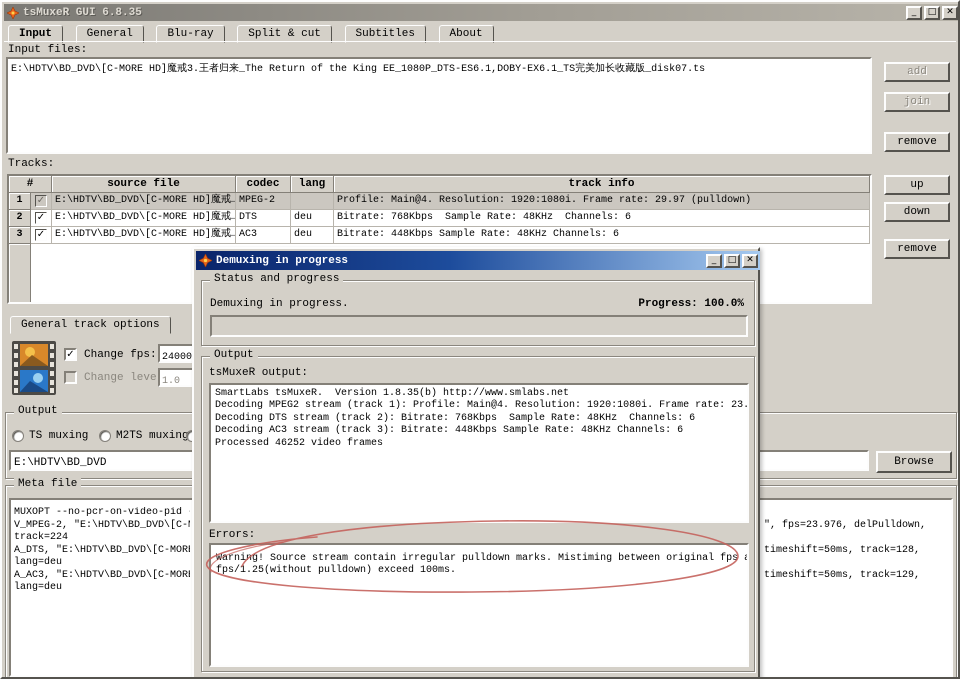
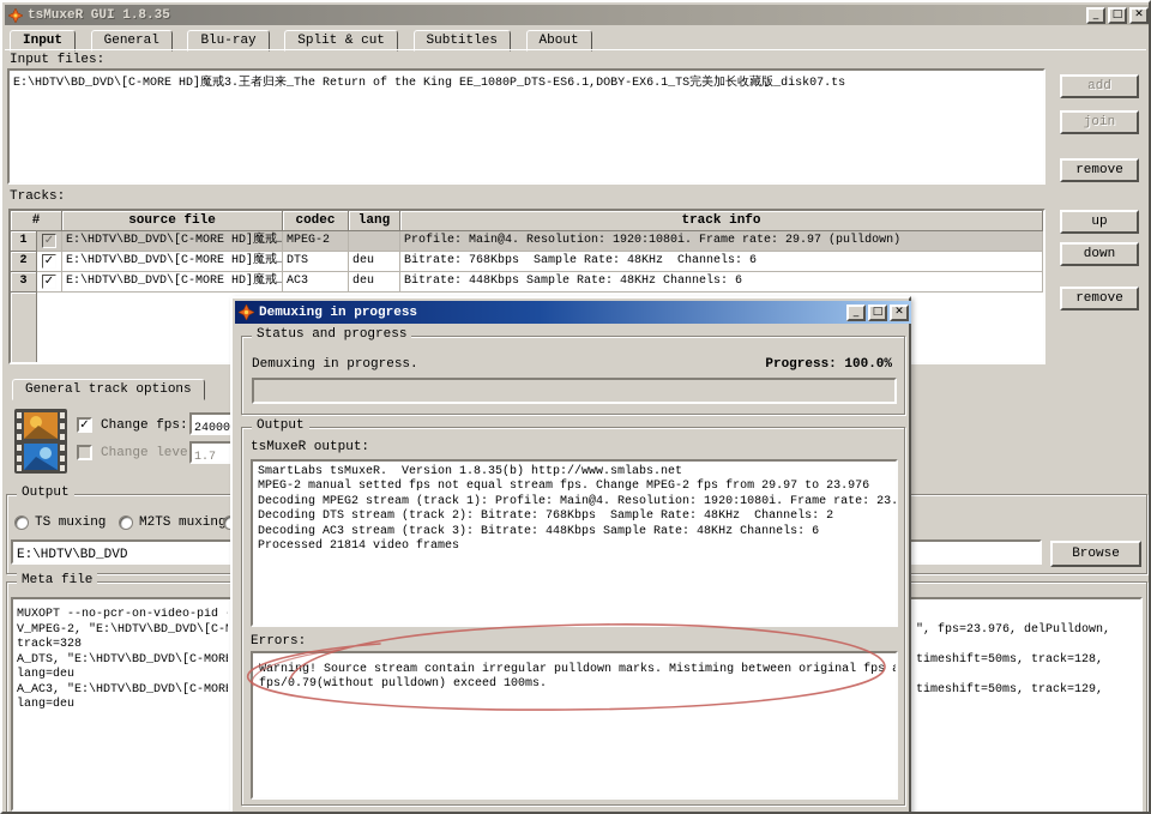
- tsMuxeR GUI 6.8.35
+ tsMuxeR GUI 1.8.35
  _
  □
  ✕
  Input General Blu-ray Split & cut Subtitles About
  Input files:
  E:\HDTV\BD_DVD\[C-MORE HD]魔戒3.王者归来_The Return of the King EE_1080P_DTS-ES6.1,DOBY-EX6.1_TS完美加长收藏版_disk07.ts
  add
  join
  remove
  Tracks:
  #
  source file
  codec
  lang
  track info
  1
  ✓
  E:\HDTV\BD_DVD\[C-MORE HD]魔戒…
  MPEG-2
  Profile: Main@4. Resolution: 1920:1080i. Frame rate: 29.97 (pulldown)
  2
  ✓
  E:\HDTV\BD_DVD\[C-MORE HD]魔戒…
  DTS
  deu
  Bitrate: 768Kbps Sample Rate: 48KHz Channels: 6
  3
  ✓
  E:\HDTV\BD_DVD\[C-MORE HD]魔戒…
  AC3
  deu
  Bitrate: 448Kbps Sample Rate: 48KHz Channels: 6
  up
  down
  remove
  General track options
  ✓
  Change fps:
  24000
  ✓
  Change leve
- 1.0
+ 1.7
  Output
  TS muxing
  M2TS muxin
  E:\HDTV\BD_DVD
  Browse
  Meta file
  MUXOPT --no-pcr-on-video-pid
  V_MPEG-2, "E:\HDTV\BD_DVD\[C-
- track=224
+ track=328
  A_DTS, "E:\HDTV\BD_DVD\[C-MOR
  lang=deu
  A_AC3, "E:\HDTV\BD_DVD\[C-MOR
  lang=deu
  ", fps=23.976, delPulldown,
  timeshift=50ms, track=128,
  timeshift=50ms, track=129,
  Demuxing in progress
  _
  □
  ✕
  Status and progress
  Demuxing in progress.
  Progress: 100.0%
  Output
  tsMuxeR output:
  SmartLabs tsMuxeR. Version 1.8.35(b) http://www.smlabs.net
+ MPEG-2 manual setted fps not equal stream fps. Change MPEG-2 fps from 29.97 to 23.976
  Decoding MPEG2 stream (track 1): Profile: Main@4. Resolution: 1920:1080i. Frame rate: 23.
- Decoding DTS stream (track 2): Bitrate: 768Kbps Sample Rate: 48KHz Channels: 6
+ Decoding DTS stream (track 2): Bitrate: 768Kbps Sample Rate: 48KHz Channels: 2
  Decoding AC3 stream (track 3): Bitrate: 448Kbps Sample Rate: 48KHz Channels: 6
- Processed 46252 video frames
+ Processed 21814 video frames
  Errors:
  Warnig! Source stream contain irregular pulldown marks. Mistiming between original fps
- fps/1.25(without pulldown) exceed 100ms.
+ fps/0.79(without pulldown) exceed 100ms.
